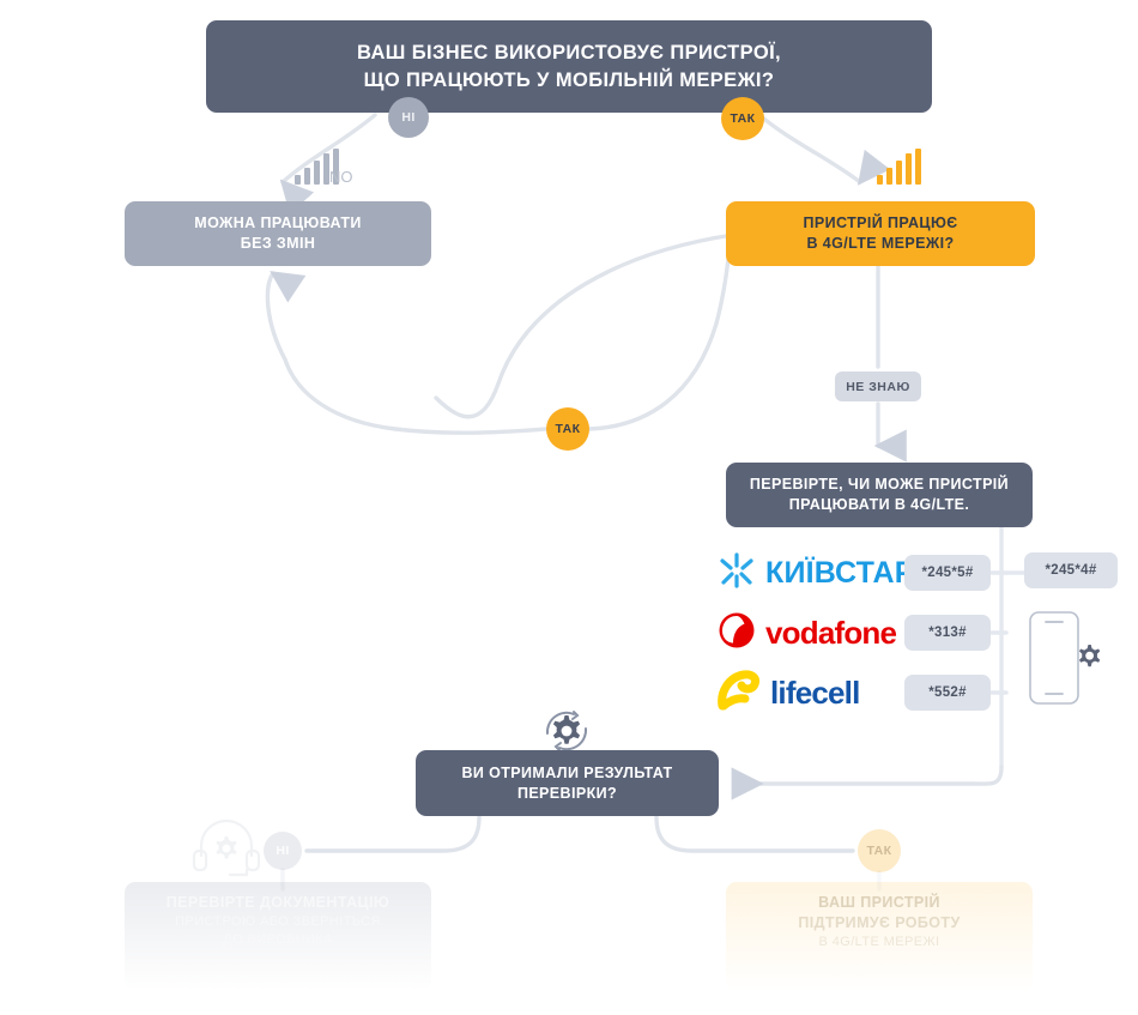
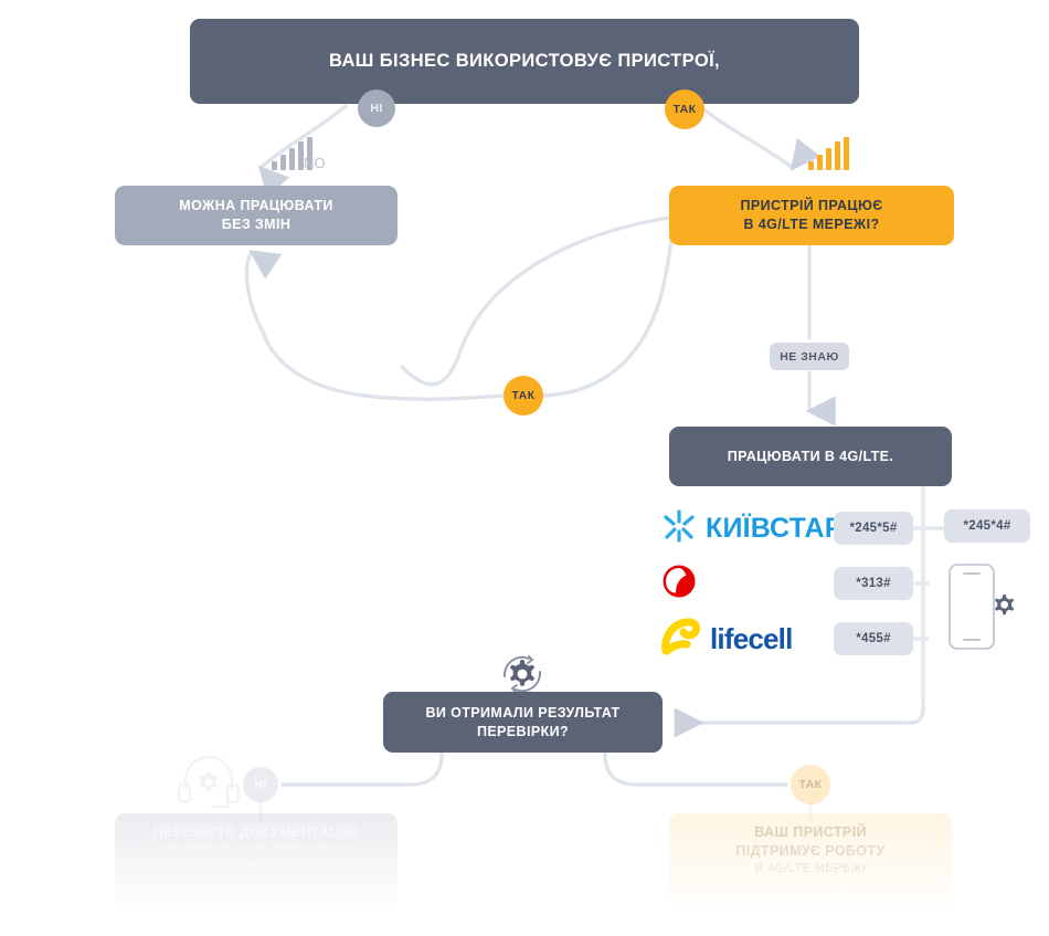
  ВАШ БІЗНЕС ВИКОРИСТОВУЄ ПРИСТРОЇ,
- ЩО ПРАЦЮЮТЬ У МОБІЛЬНІЙ МЕРЕЖІ?
  НІ
  ТАК
  NO
  МОЖНА ПРАЦЮВАТИ
  БЕЗ ЗМІН
  ПРИСТРІЙ ПРАЦЮЄ
  В 4G/LTE МЕРЕЖІ?
  ТАК
  НЕ ЗНАЮ
- ПЕРЕВІРТЕ, ЧИ МОЖЕ ПРИСТРІЙ
  ПРАЦЮВАТИ В 4G/LTE.
  КИЇВСТА
- vodafone
  lifecell
  *245*5#
  *313#
- *552#
+ *455#
  *245*4#
  ВИ ОТРИМАЛИ РЕЗУЛЬТАТ
  ПЕРЕВІРКИ?
  ТАК
  ВАШ ПРИСТРІЙ
  ПІДТРИМУЄ РОБОТУ
  В 4G/LTE МЕРЕЖІ
